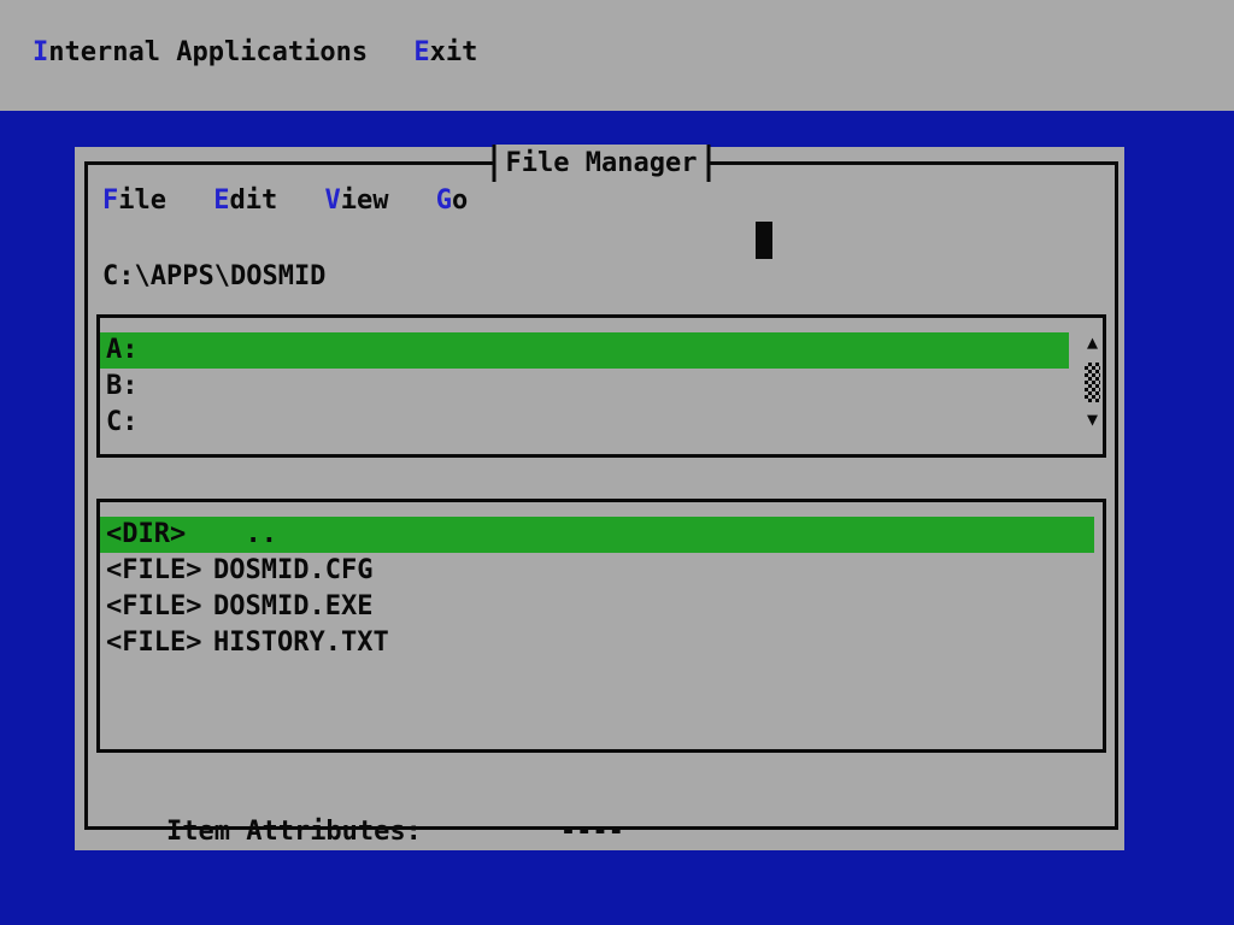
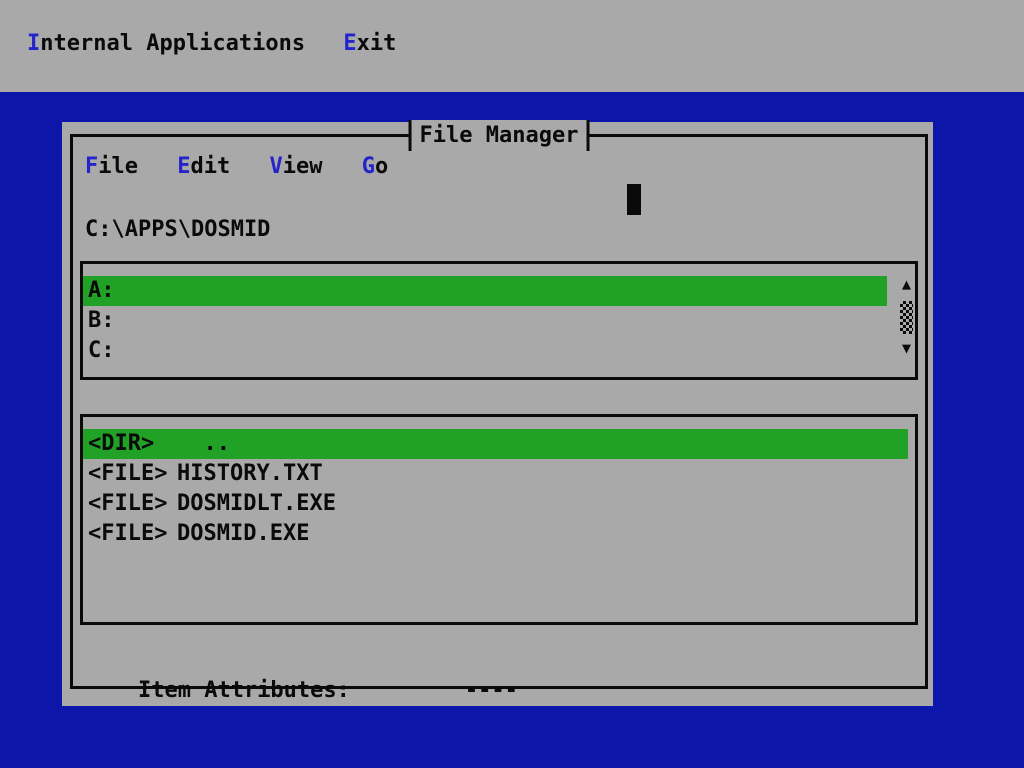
  Internal Applications Exit
  File Manager
  File Edit View Go
  C:\APPS\DOSMID
  A:
  B:
  C:
  ▲
  ▼
  <DIR> ..
- <FILE> DOSMID.CFG
- <FILE> DOSMID.EXE
+ <FILE> HISTORY.TXT
+ <FILE> DOSMIDLT.EXE
- <FILE> HISTORY.TXT
+ <FILE> DOSMID.EXE
  Item Attributes: ----
